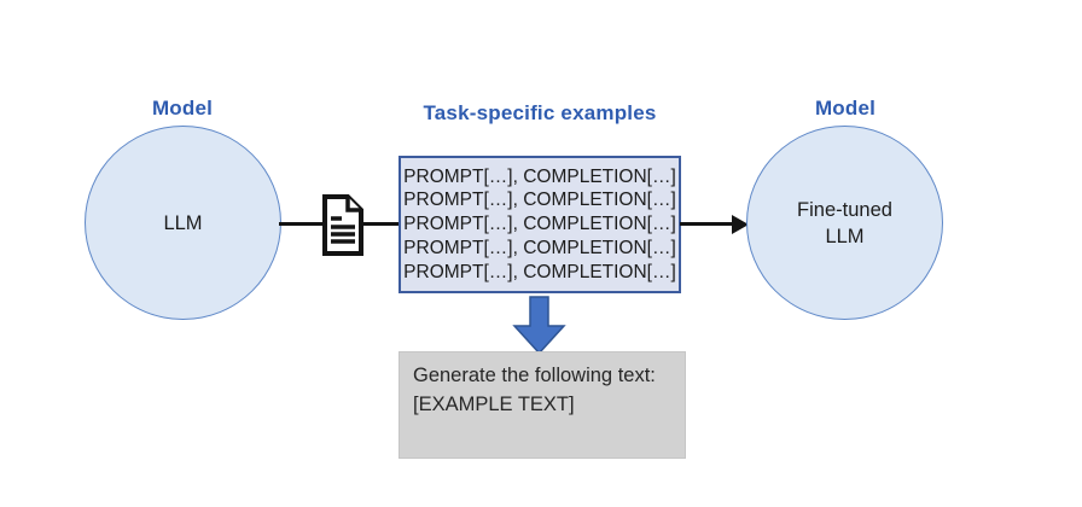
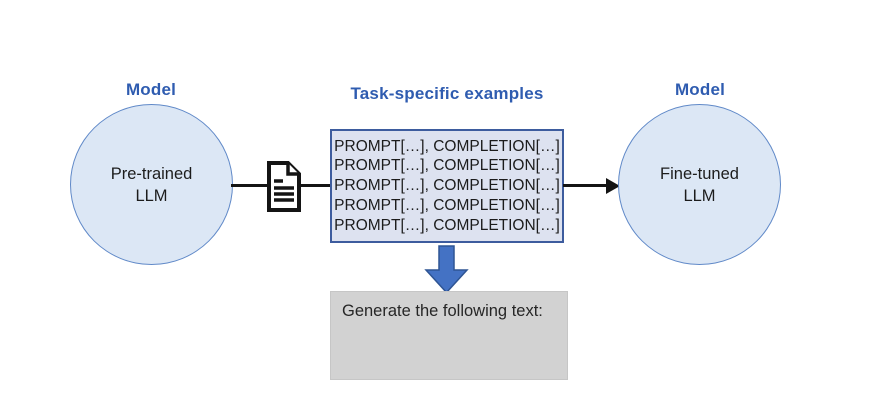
  Model
+ Pre-trained
  LLM
  Task-specific examples
  PROMPT[…], COMPLETION[…]
  PROMPT[…], COMPLETION[…]
  PROMPT[…], COMPLETION[…]
  PROMPT[…], COMPLETION[…]
  PROMPT[…], COMPLETION[…]
  Model
  Fine-tuned
  LLM
  Generate the following text:
- [EXAMPLE TEXT]
